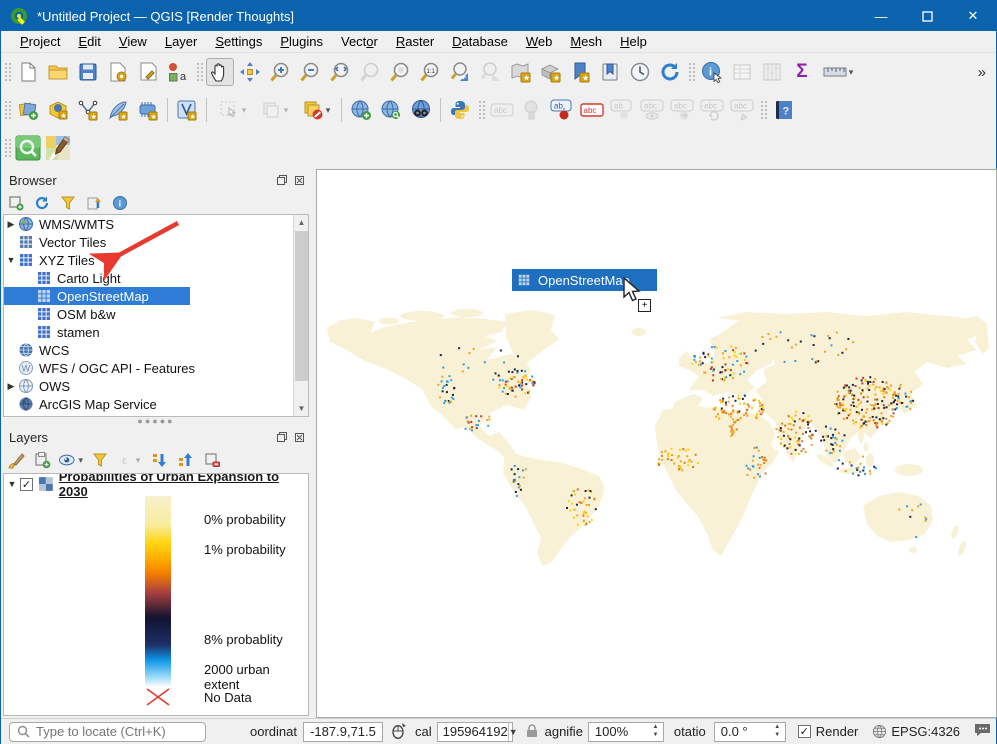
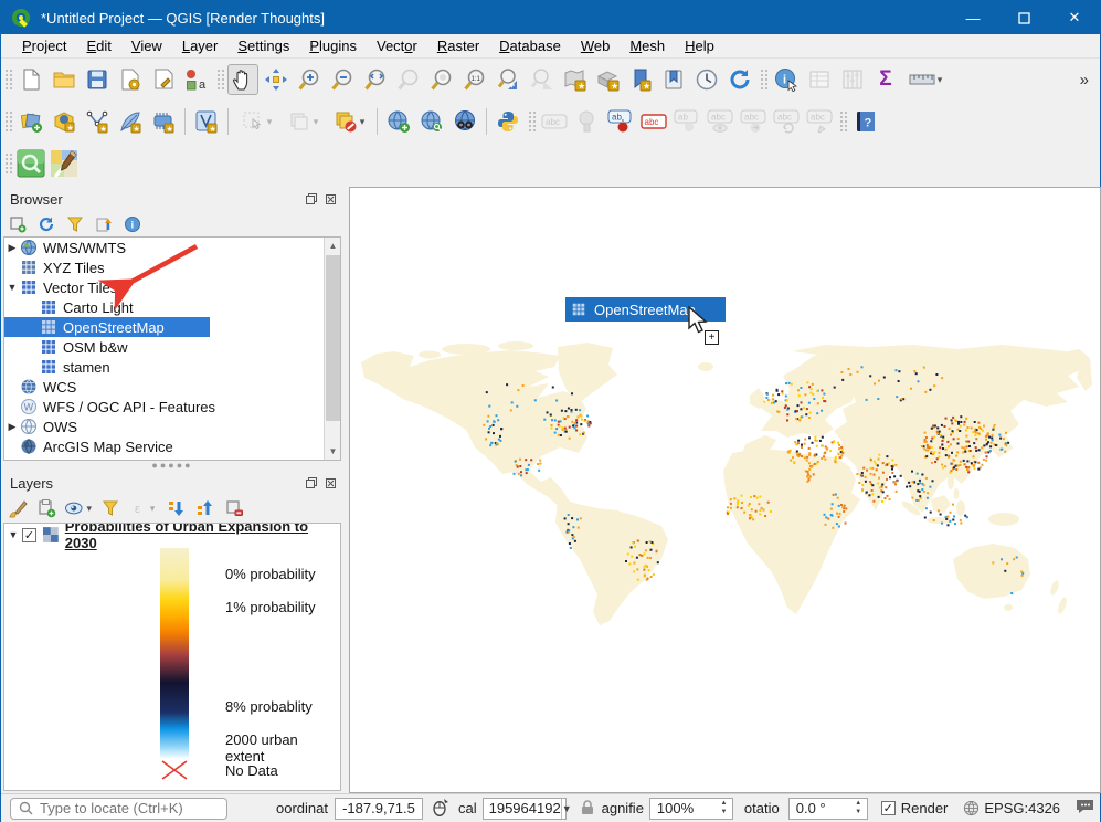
  *Untitled Project — QGIS [Render Thoughts]
  —
  ✕
  Project
  Edit
  View
  Layer
  Settings
  Plugins
  Vector
  Raster
  Database
  Web
  Mesh
  Help
  a
  ★
  ★
  ★
  i
  Σ
  ▾
  »
  ▾
  ▾
  ▾
  abc
  ab
  abc
  ab
  abc
  abc
  abc
  abc
  ?
  Browser
  i
  ▶
  WMS/WMTS
- Vector Tiles
+ XYZ Tiles
  ▼
- XYZ Tiles
+ Vector Tiles
  Carto Light
  OpenStreetMap
  OSM b&w
  stamen
  WCS
  W
  WFS / OGC API - Features
  ▶
  OWS
  ArcGIS Map Service
  ▲
  ▼
  ●●●●●
  Layers
  ▾
  ε
  ▾
  ▼
  ✓
  Probabilities of Urban Expansion to 2030
  0% probability
  1% probability
  8% probablity
  2000 urban extent
  No Data
  OpenStreetMa
  +
  Type to locate (Ctrl+K)
  oordinat
  -187.9,71.5
  cal
  195964192
  ▼
  agnifie
  100%
  otatio
  0.0 °
  ✓
  Render
  EPSG:4326
